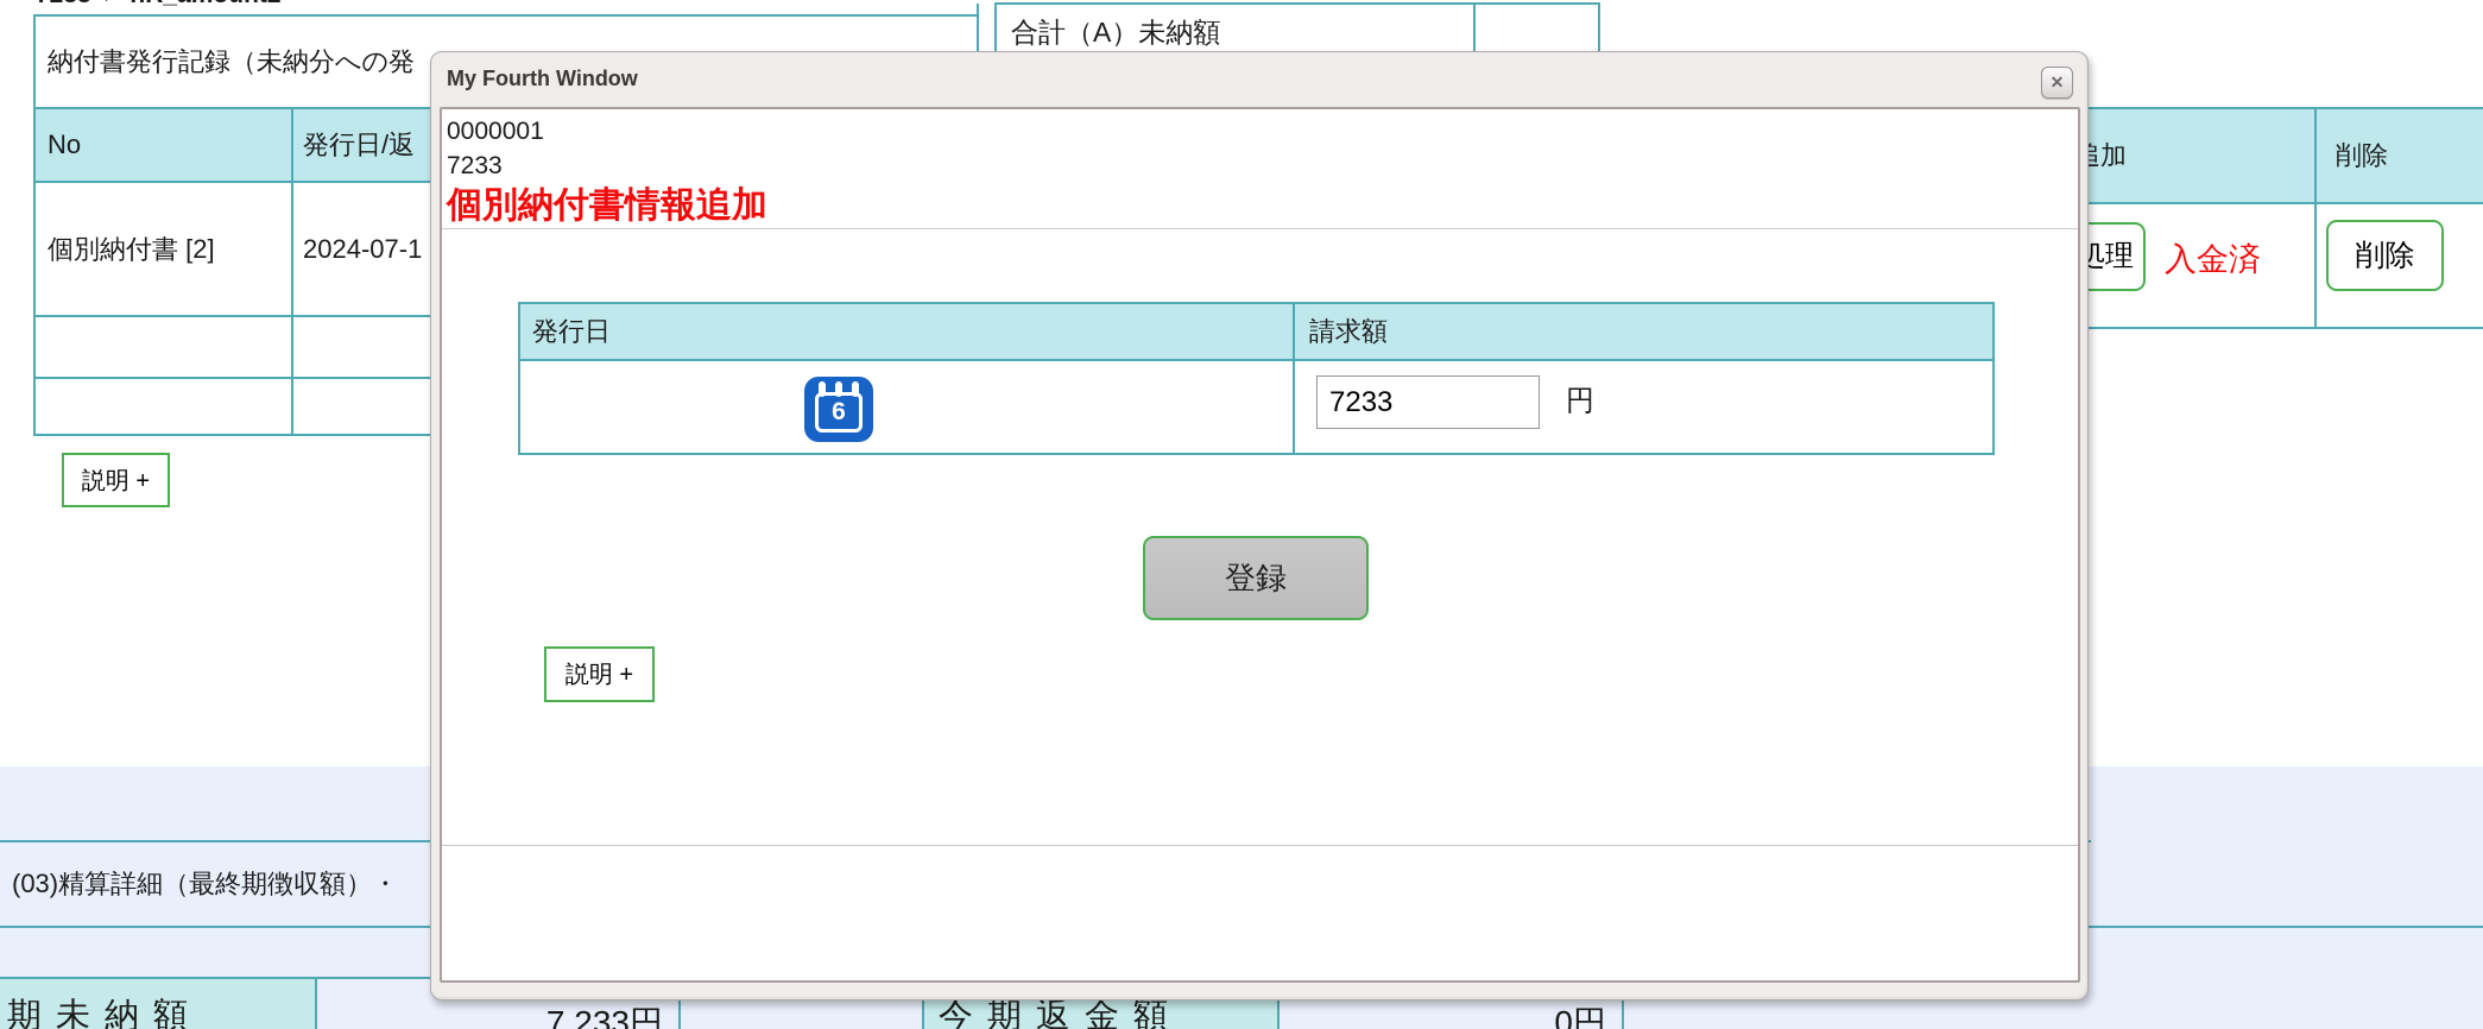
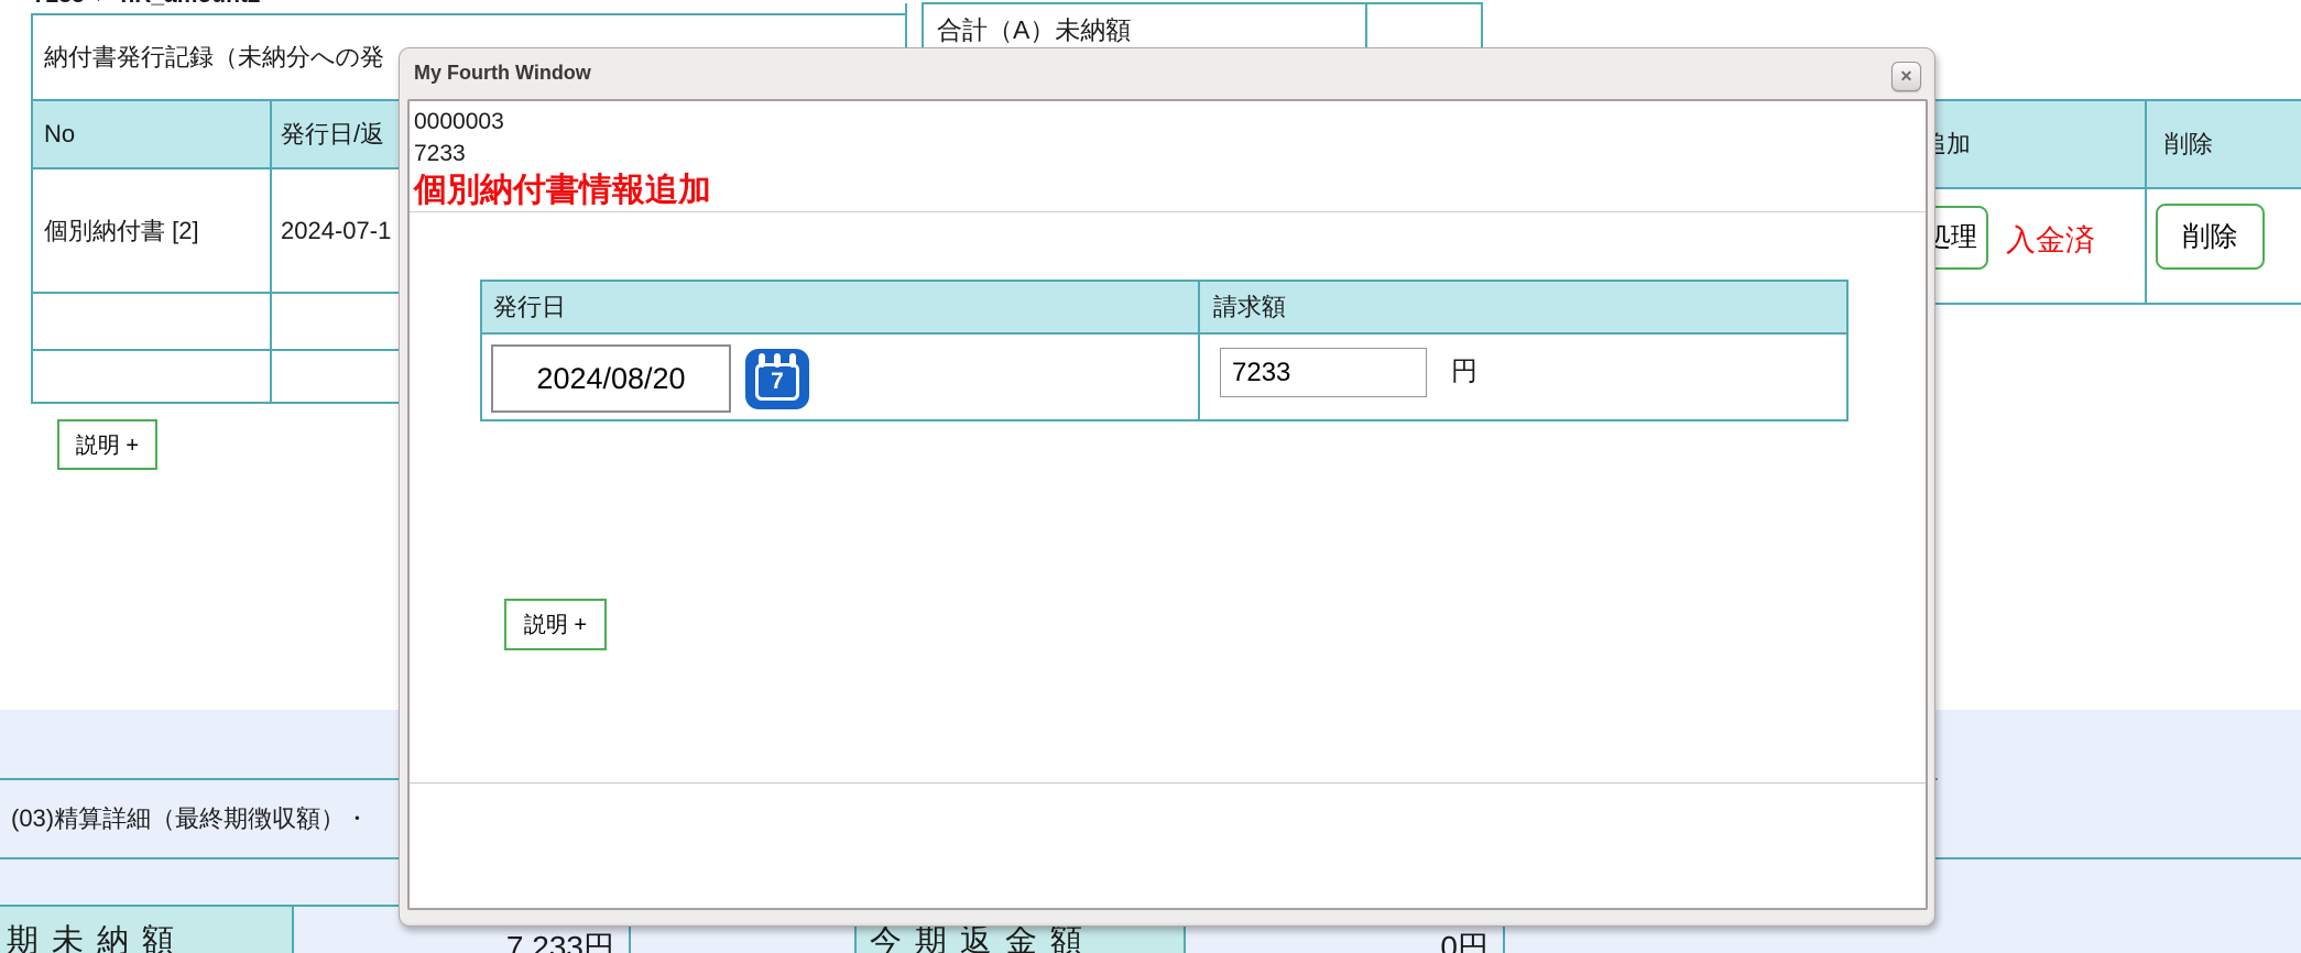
  合計（A）未納額
  納付書発行記録（未納分への発
  No
  発行日/返
  個別納付書 [2]
  2024-07-1
  説明 +
  削除
  入金済
  削除
  (03)精算詳細（最終期徴収額）・
  期未納額
  7,233円
  今期返金額
  0円
  My Fourth Window
  ✕
- 0000001
+ 0000003
  7233
  個別納付書情報追加
  発行日
  請求額
+ 2024/08/20
- 6
+ 7
  7233
  円
- 登録
  説明 +
